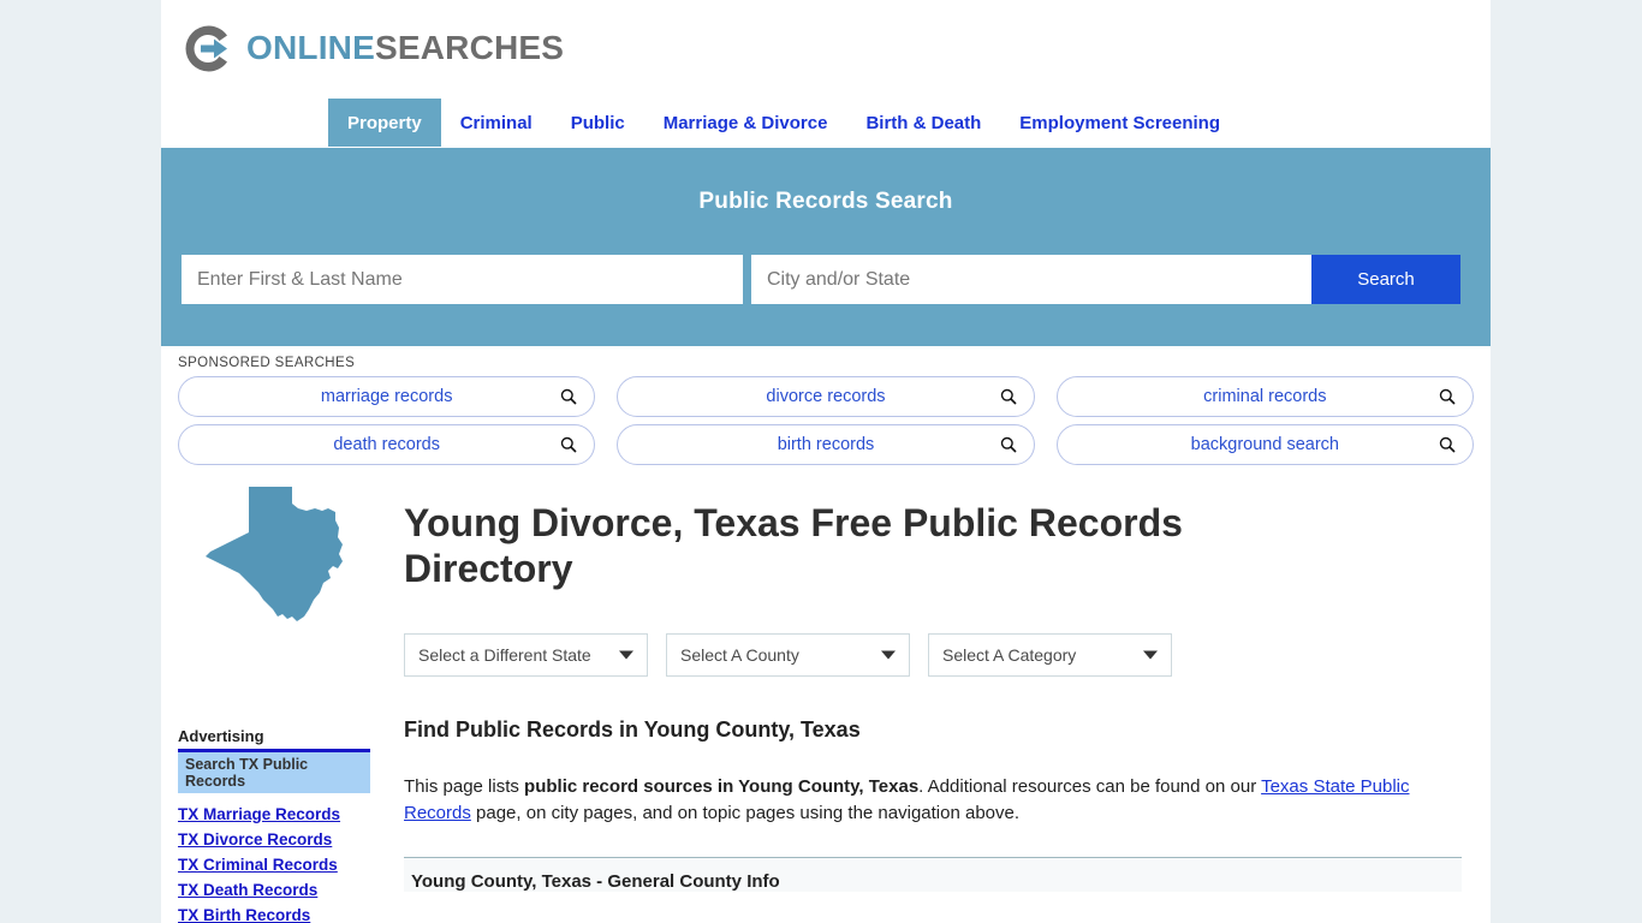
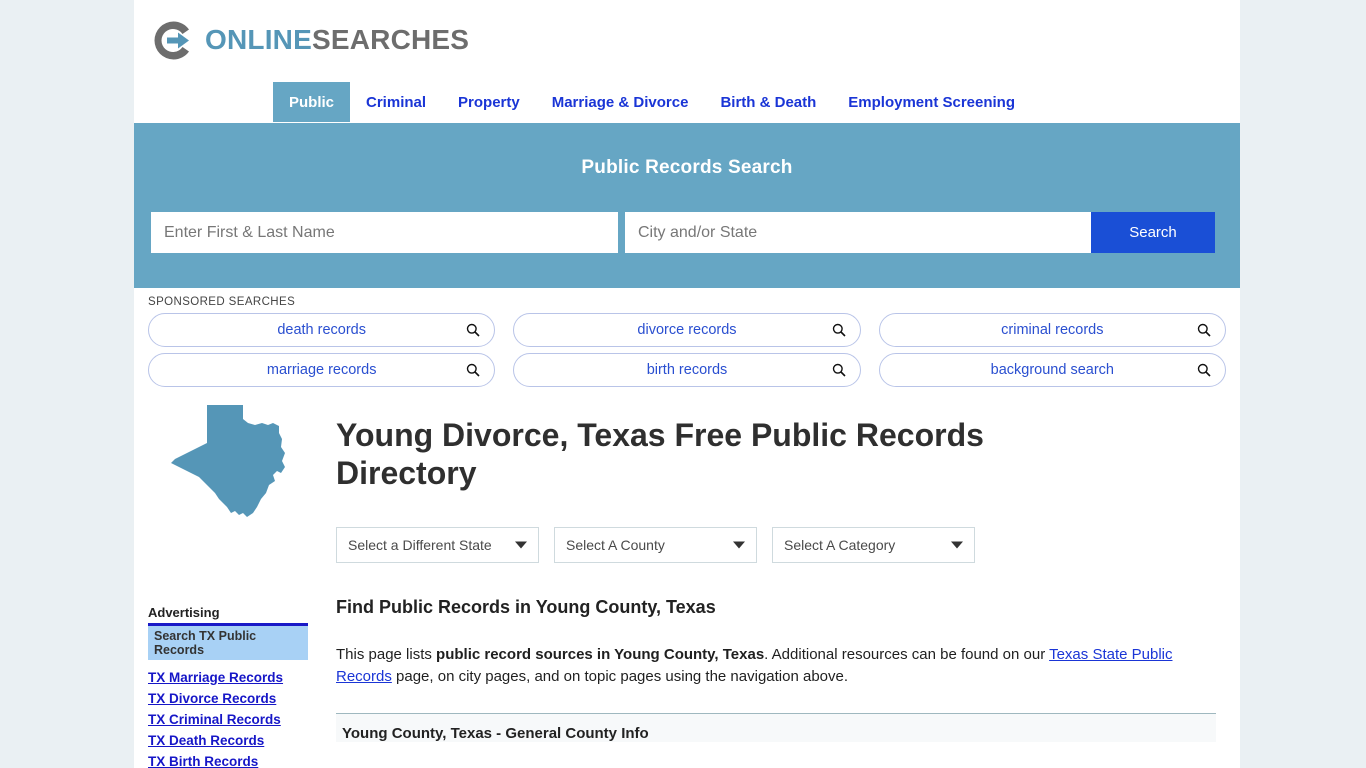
  ONLINESEARCHES
- Property
+ Public
  Criminal
- Public
+ Property
  Marriage & Divorce
  Birth & Death
  Employment Screening
  Public Records Search
  Enter First & Last Name
  City and/or State
  Search
  SPONSORED SEARCHES
- marriage records
+ death records
  divorce records
  criminal records
- death records
+ marriage records
  birth records
  background search
  Advertising
  Search TX Public Records
  TX Marriage Records
  TX Divorce Records
  TX Criminal Records
  TX Death Records
  TX Birth Records
  Young Divorce, Texas Free Public Records Directory
  Select a Different State
  Select A County
  Select A Category
  Find Public Records in Young County, Texas
  This page lists public record sources in Young County, Texas. Additional resources can be found on our Texas State Public Records page, on city pages, and on topic pages using the navigation above.
  Young County, Texas - General County Info
